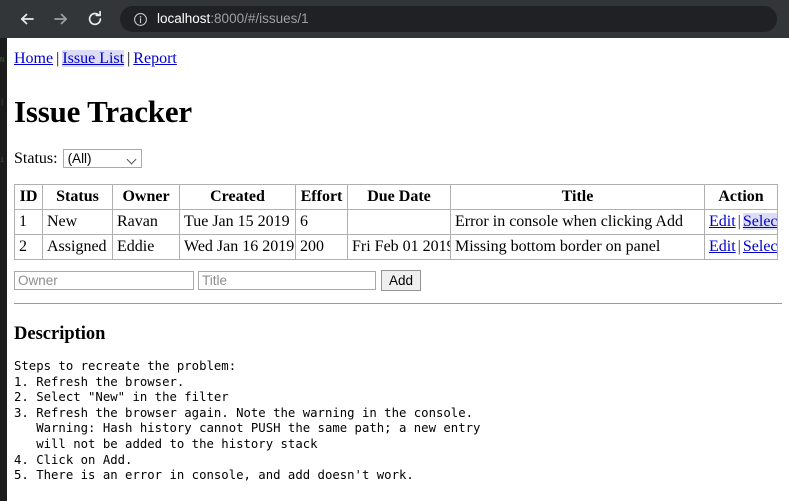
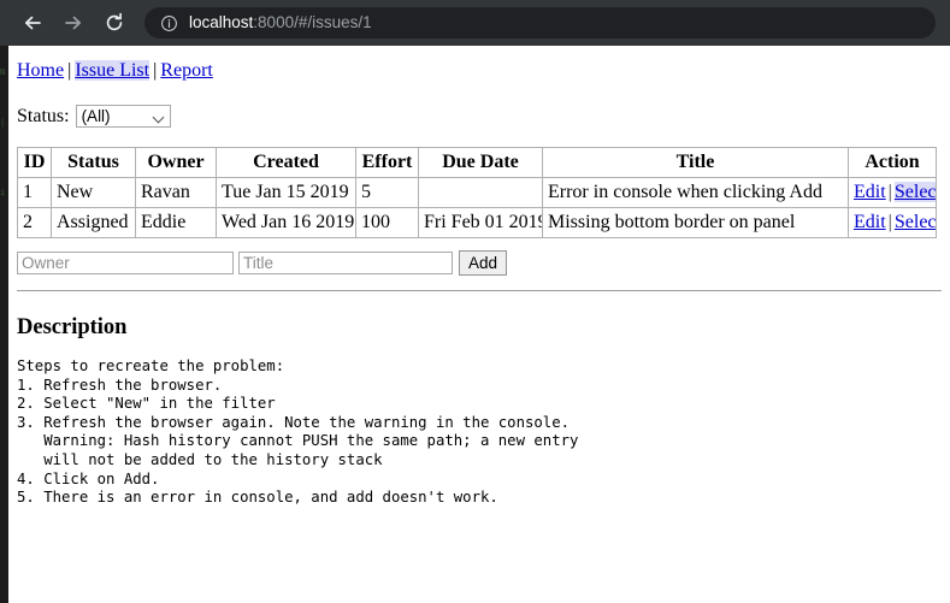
  localhost:8000/#/issues/1
  N
  |
  i
  Home | Issue List | Report
- Issue Tracker
  Status:
  (All)
  ID	Status	Owner	Created	Effort	Due Date	Title	Action
- 1	New	Ravan	Tue Jan 15 2019	6		Error in console when clicking Add	Edit|Selec
+ 1	New	Ravan	Tue Jan 15 2019	5		Error in console when clicking Add	Edit|Selec
- 2	Assigned	Eddie	Wed Jan 16 2019	200	Fri Feb 01 201	Missing bottom border on panel	Edit|Selec
+ 2	Assigned	Eddie	Wed Jan 16 2019	100	Fri Feb 01 201	Missing bottom border on panel	Edit|Selec
  Owner
  Title
  Add
  Description
  Steps to recreate the problem:
  1. Refresh the browser.
  2. Select "New" in the filter
  3. Refresh the browser again. Note the warning in the console.
  Warning: Hash history cannot PUSH the same path; a new entry
  will not be added to the history stack
  4. Click on Add.
  5. There is an error in console, and add doesn't work.
